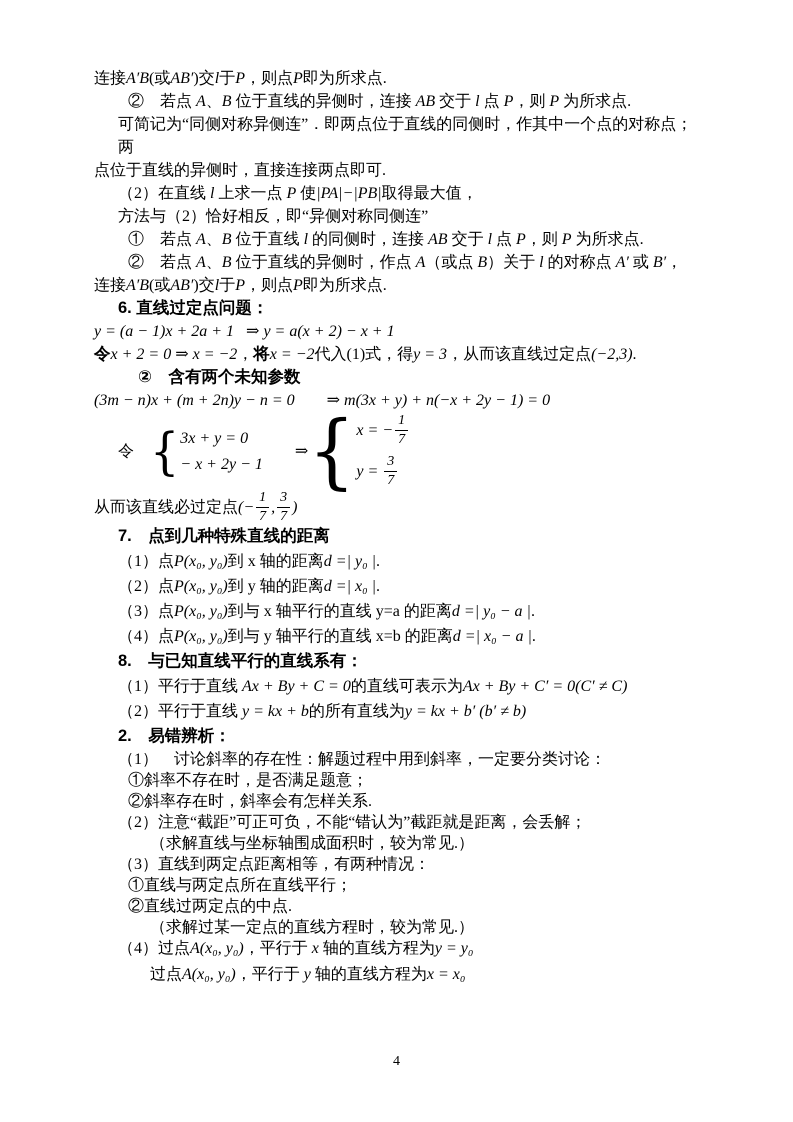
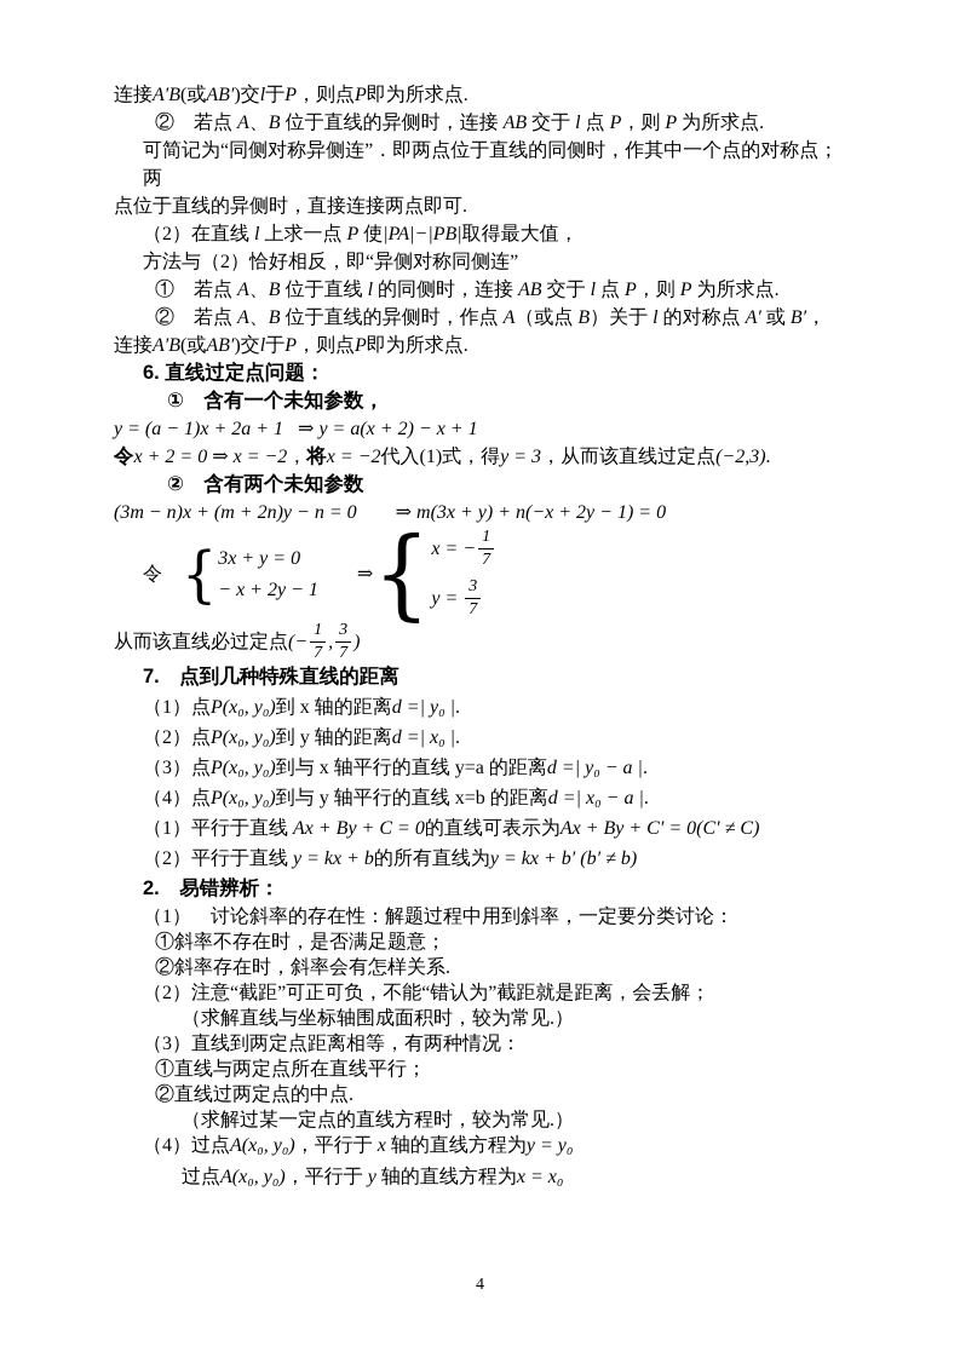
  连接A′B(或AB′)交l于P，则点P即为所求点.
  ② 若点 A、B 位于直线的异侧时，连接 AB 交于 l 点 P，则 P 为所求点.
  可简记为“同侧对称异侧连”．即两点位于直线的同侧时，作其中一个点的对称点；两
  点位于直线的异侧时，直接连接两点即可.
  （2）在直线 l 上求一点 P 使|PA|−|PB|取得最大值，
  方法与（2）恰好相反，即“异侧对称同侧连”
  ① 若点 A、B 位于直线 l 的同侧时，连接 AB 交于 l 点 P，则 P 为所求点.
  ② 若点 A、B 位于直线的异侧时，作点 A（或点 B）关于 l 的对称点 A′ 或 B′，
  连接A′B(或AB′)交l于P，则点P即为所求点.
  6. 直线过定点问题：
+ ① 含有一个未知参数，
  y = (a − 1)x + 2a + 1 ⇒ y = a(x + 2) − x + 1
  令x + 2 = 0 ⇒ x = −2，将x = −2代入(1)式，得y = 3，从而该直线过定点(−2,3).
  ② 含有两个未知参数
  (3m − n)x + (m + 2n)y − n = 0 ⇒ m(3x + y) + n(−x + 2y − 1) = 0
  令
  {
  3x + y = 0
  − x + 2y − 1
  ⇒
  {
  x = −
  1
  7
  y =
  3
  7
  从而该直线必过定点
  (−
  1
  7
  ,
  3
  7
  )
  7. 点到几种特殊直线的距离
  （1）点P(x₀, y₀)到 x 轴的距离d =| y₀ |.
  （2）点P(x₀, y₀)到 y 轴的距离d =| x₀ |.
  （3）点P(x₀, y₀)到与 x 轴平行的直线 y=a 的距离d =| y₀ − a |.
  （4）点P(x₀, y₀)到与 y 轴平行的直线 x=b 的距离d =| x₀ − a |.
- 8. 与已知直线平行的直线系有：
  （1）平行于直线 Ax + By + C = 0的直线可表示为Ax + By + C′ = 0(C′ ≠ C)
  （2）平行于直线 y = kx + b的所有直线为y = kx + b′ (b′ ≠ b)
  2. 易错辨析：
  （1） 讨论斜率的存在性：解题过程中用到斜率，一定要分类讨论：
  ①斜率不存在时，是否满足题意；
  ②斜率存在时，斜率会有怎样关系.
  （2）注意“截距”可正可负，不能“错认为”截距就是距离，会丢解；
  （求解直线与坐标轴围成面积时，较为常见.）
  （3）直线到两定点距离相等，有两种情况：
  ①直线与两定点所在直线平行；
  ②直线过两定点的中点.
  （求解过某一定点的直线方程时，较为常见.）
  （4）过点A(x₀, y₀)，平行于 x 轴的直线方程为y = y₀
  过点A(x₀, y₀)，平行于 y 轴的直线方程为x = x₀
  4
